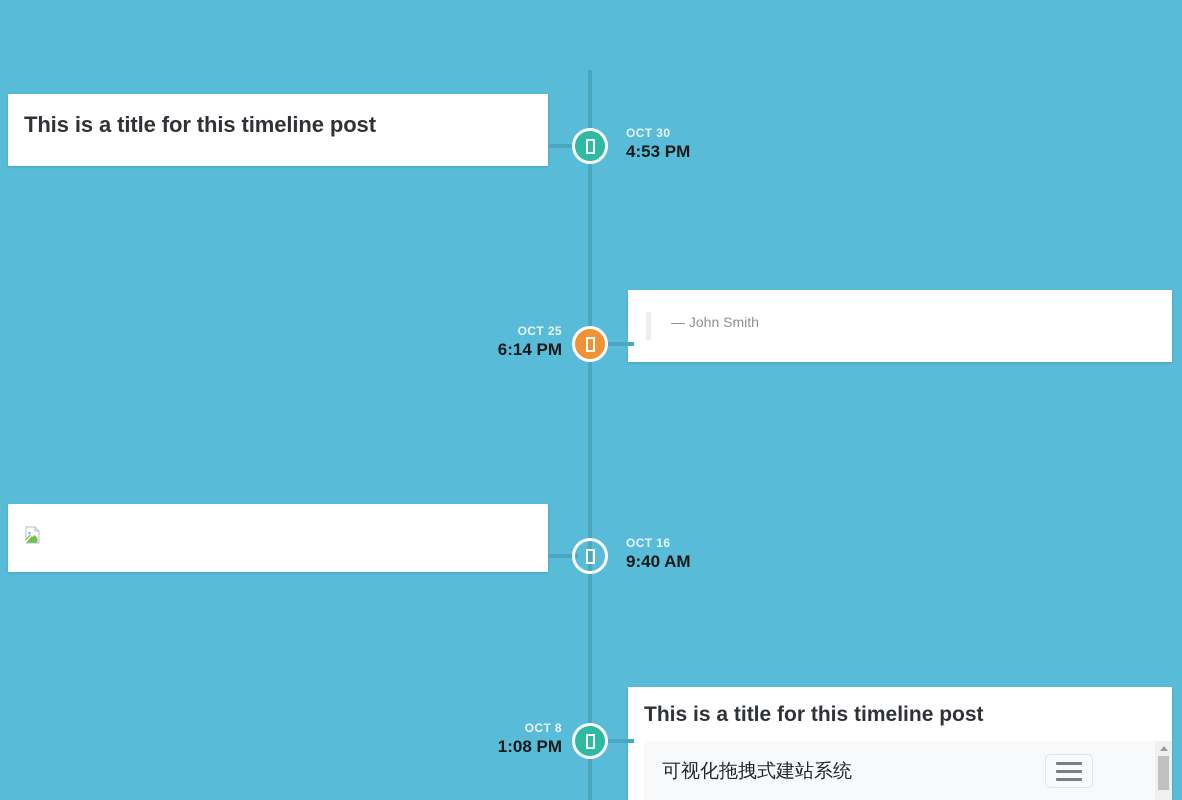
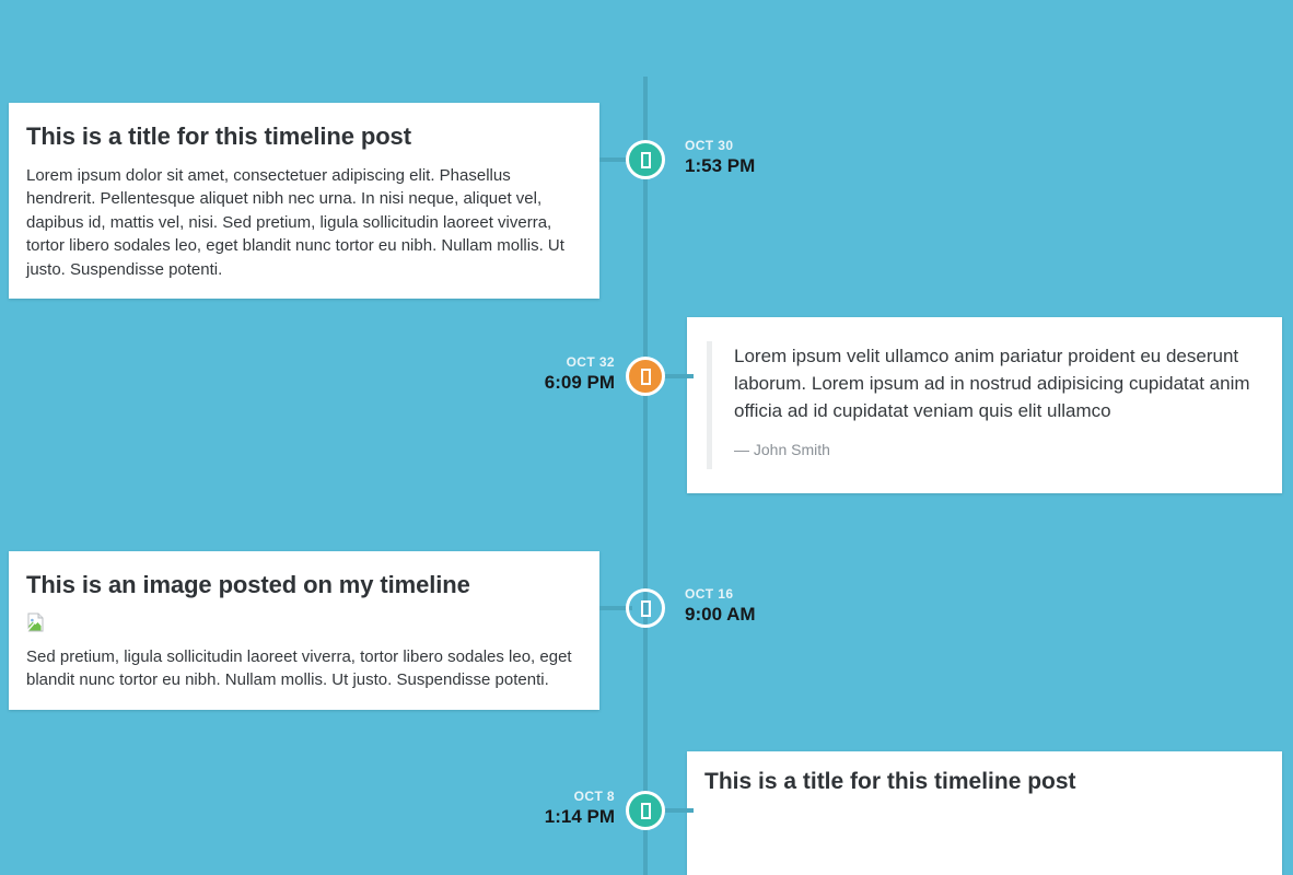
  This is a title for this timeline post
+ Lorem ipsum dolor sit amet, consectetuer adipiscing elit. Phasellus hendrerit. Pellentesque aliquet nibh nec urna. In nisi neque, aliquet vel, dapibus id, mattis vel, nisi. Sed pretium, ligula sollicitudin laoreet viverra, tortor libero sodales leo, eget blandit nunc tortor eu nibh. Nullam mollis. Ut justo. Suspendisse potenti.
  OCT 30
- 4:53 PM
+ 1:53 PM
+ Lorem ipsum velit ullamco anim pariatur proident eu deserunt laborum. Lorem ipsum ad in nostrud adipisicing cupidatat anim officia ad id cupidatat veniam quis elit ullamco
  — John Smith
- OCT 25
+ OCT 32
- 6:14 PM
+ 6:09 PM
+ This is an image posted on my timeline
+ Sed pretium, ligula sollicitudin laoreet viverra, tortor libero sodales leo, eget blandit nunc tortor eu nibh. Nullam mollis. Ut justo. Suspendisse potenti.
  OCT 16
- 9:40 AM
+ 9:00 AM
  This is a title for this timeline post
- 可视化拖拽式建站系统
  OCT 8
- 1:08 PM
+ 1:14 PM
